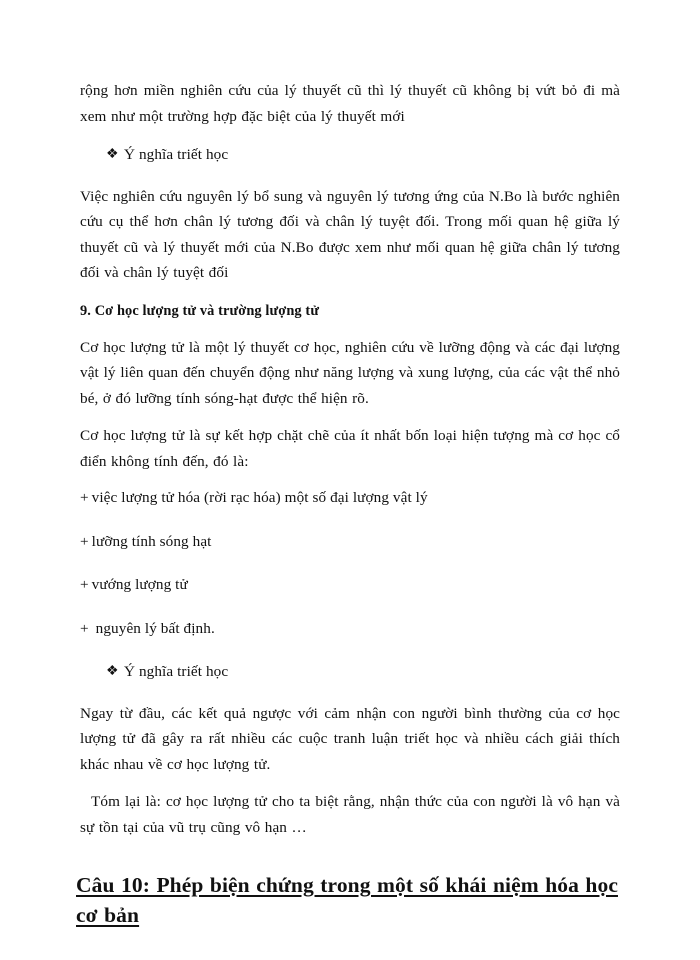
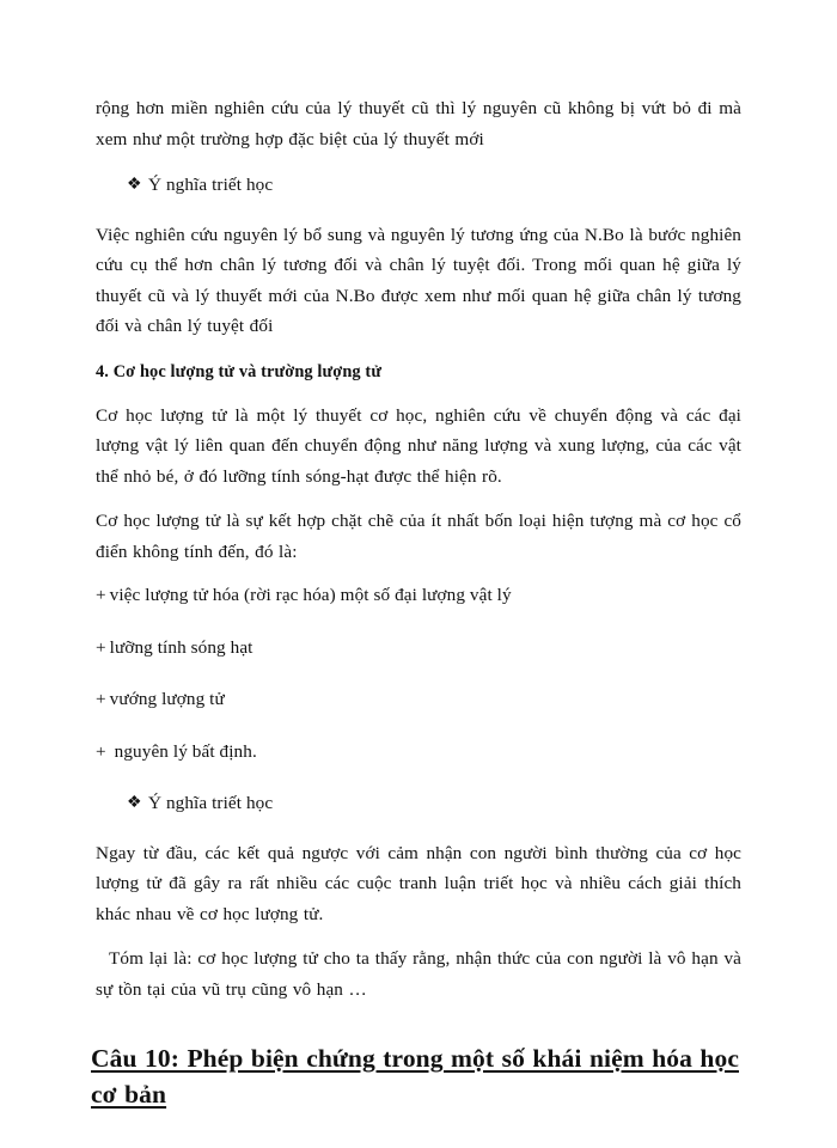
- rộng hơn miền nghiên cứu của lý thuyết cũ thì lý thuyết cũ không bị vứt bỏ đi mà xem như một trường hợp đặc biệt của lý thuyết mới
+ rộng hơn miền nghiên cứu của lý thuyết cũ thì lý nguyên cũ không bị vứt bỏ đi mà xem như một trường hợp đặc biệt của lý thuyết mới
  ❖ Ý nghĩa triết học
  Việc nghiên cứu nguyên lý bổ sung và nguyên lý tương ứng của N.Bo là bước nghiên cứu cụ thể hơn chân lý tương đối và chân lý tuyệt đối. Trong mối quan hệ giữa lý thuyết cũ và lý thuyết mới của N.Bo được xem như mối quan hệ giữa chân lý tương đối và chân lý tuyệt đối
- 9. Cơ học lượng tử và trường lượng tử
+ 4. Cơ học lượng tử và trường lượng tử
- Cơ học lượng tử là một lý thuyết cơ học, nghiên cứu về lưỡng động và các đại lượng vật lý liên quan đến chuyển động như năng lượng và xung lượng, của các vật thể nhỏ bé, ở đó lưỡng tính sóng-hạt được thể hiện rõ.
+ Cơ học lượng tử là một lý thuyết cơ học, nghiên cứu về chuyển động và các đại lượng vật lý liên quan đến chuyển động như năng lượng và xung lượng, của các vật thể nhỏ bé, ở đó lưỡng tính sóng-hạt được thể hiện rõ.
  Cơ học lượng tử là sự kết hợp chặt chẽ của ít nhất bốn loại hiện tượng mà cơ học cổ điển không tính đến, đó là:
  + việc lượng tử hóa (rời rạc hóa) một số đại lượng vật lý
  + lưỡng tính sóng hạt
  + vướng lượng tử
  + nguyên lý bất định.
  ❖ Ý nghĩa triết học
  Ngay từ đầu, các kết quả ngược với cảm nhận con người bình thường của cơ học lượng tử đã gây ra rất nhiều các cuộc tranh luận triết học và nhiều cách giải thích khác nhau về cơ học lượng tử.
- Tóm lại là: cơ học lượng tử cho ta biệt rằng, nhận thức của con người là vô hạn và sự tồn tại của vũ trụ cũng vô hạn …
+ Tóm lại là: cơ học lượng tử cho ta thấy rằng, nhận thức của con người là vô hạn và sự tồn tại của vũ trụ cũng vô hạn …
  Câu 10: Phép biện chứng trong một số khái niệm hóa học cơ bản
